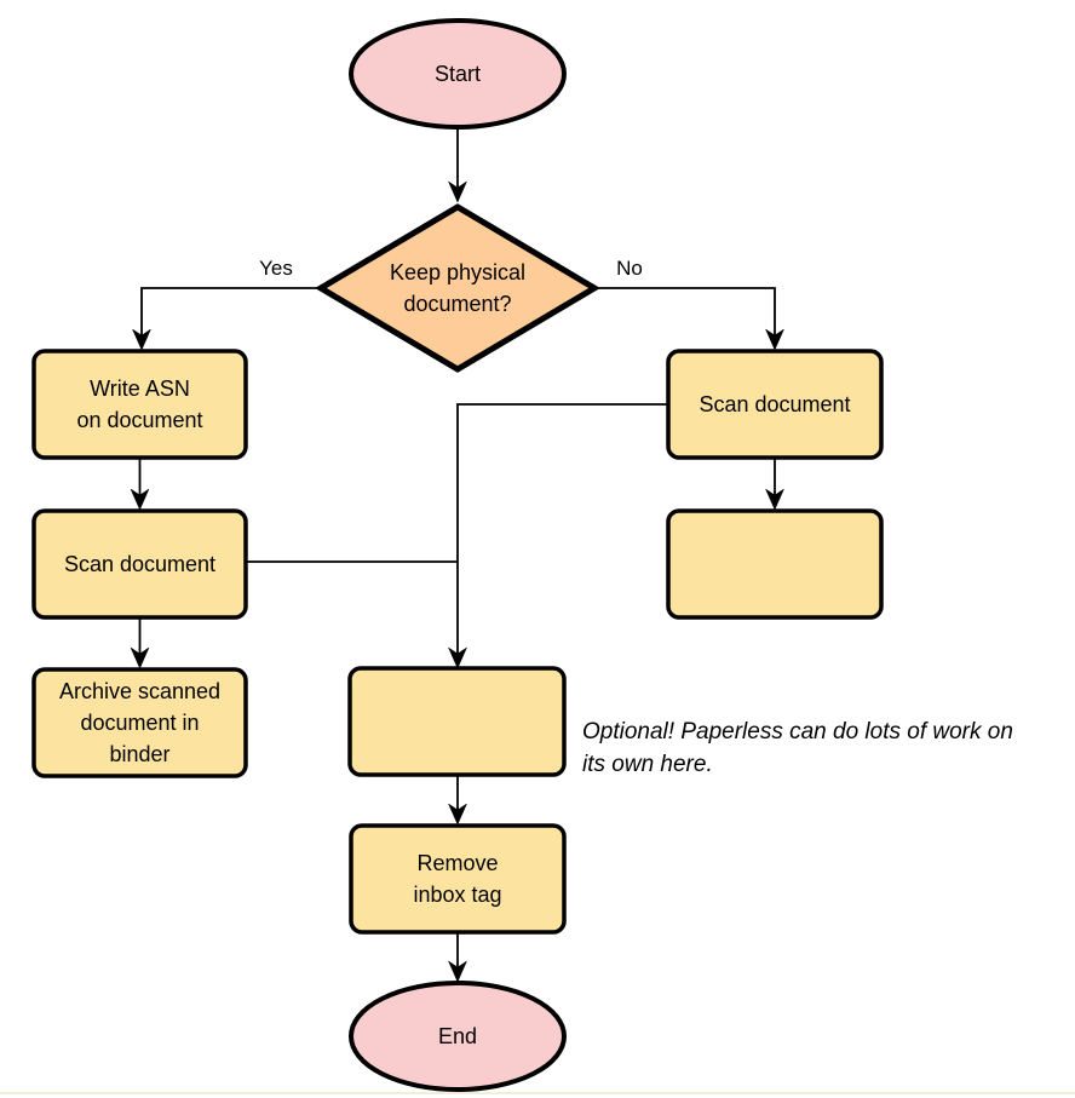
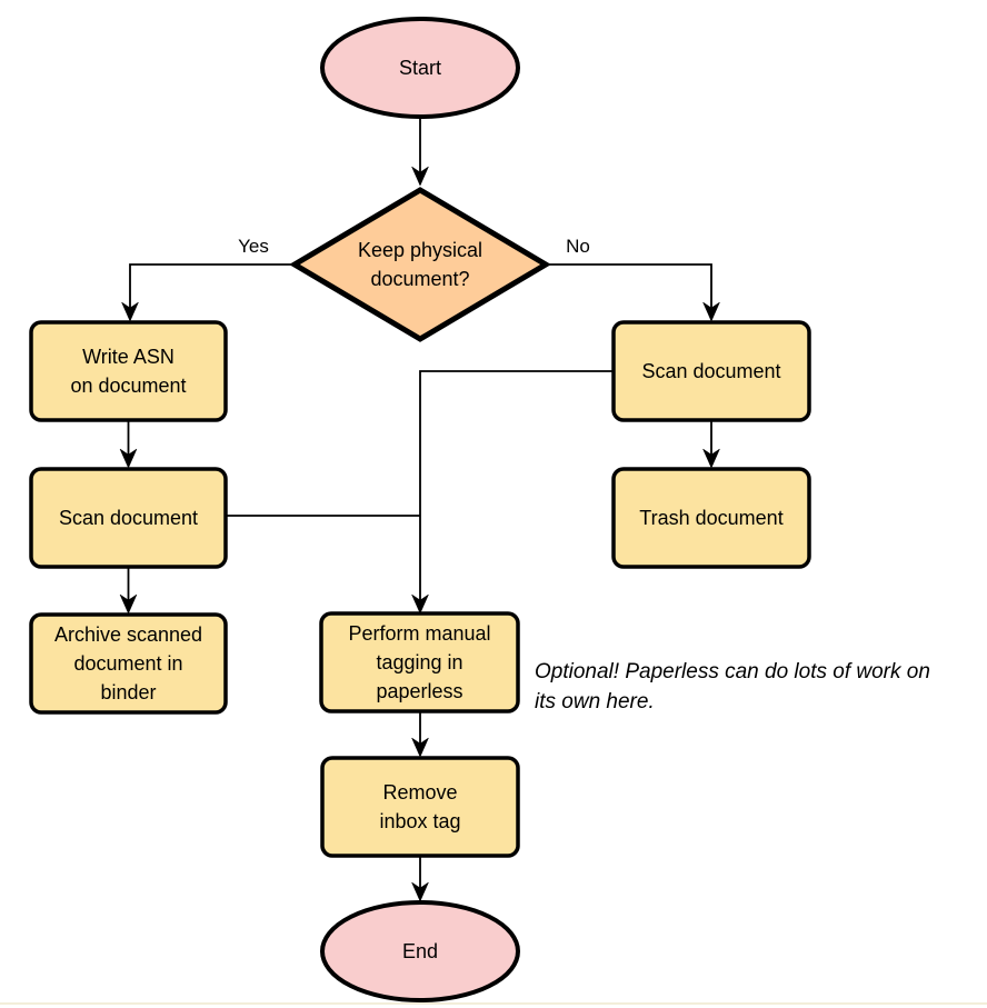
  Start
  Keep physical
  document?
  Write ASN
  on document
  Scan document
  Archive scanned
  document in
  binder
  Scan document
+ Trash document
+ Perform manual
+ tagging in
+ paperless
  Remove
  inbox tag
  End
  Yes
  No
  Optional! Paperless can do lots of work on
  its own here.
